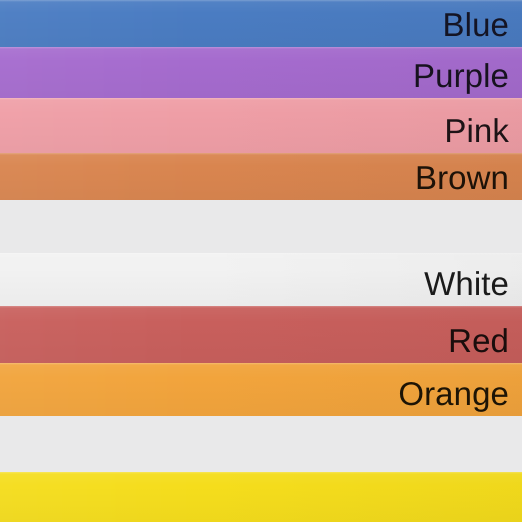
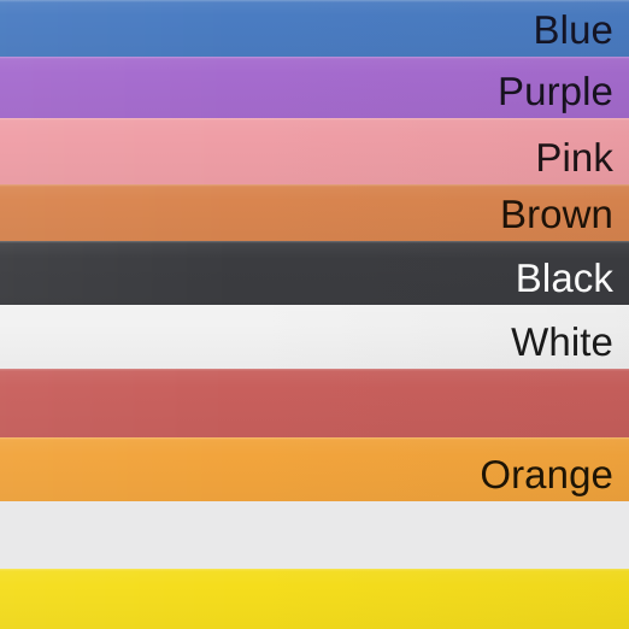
  Blue
  Purple
  Pink
  Brown
+ Black
  White
- Red
  Orange
